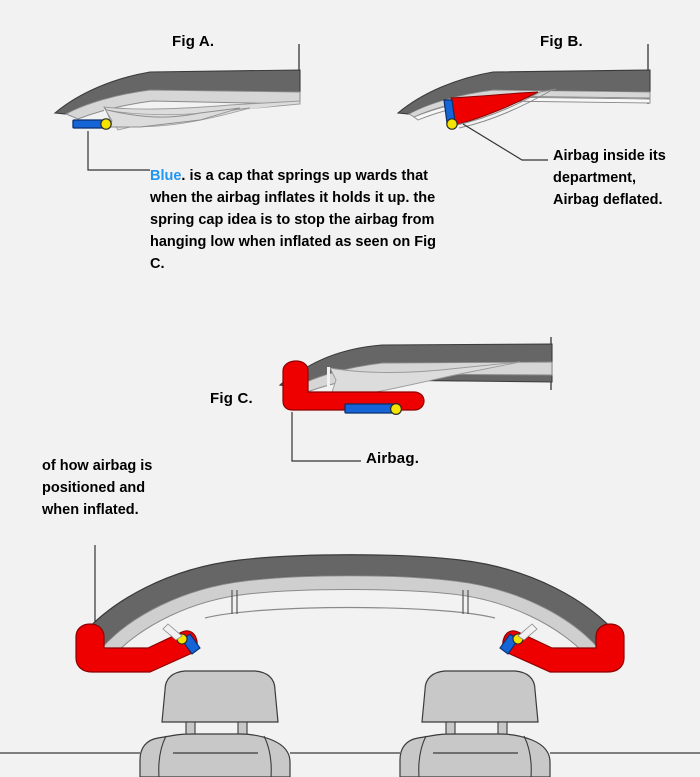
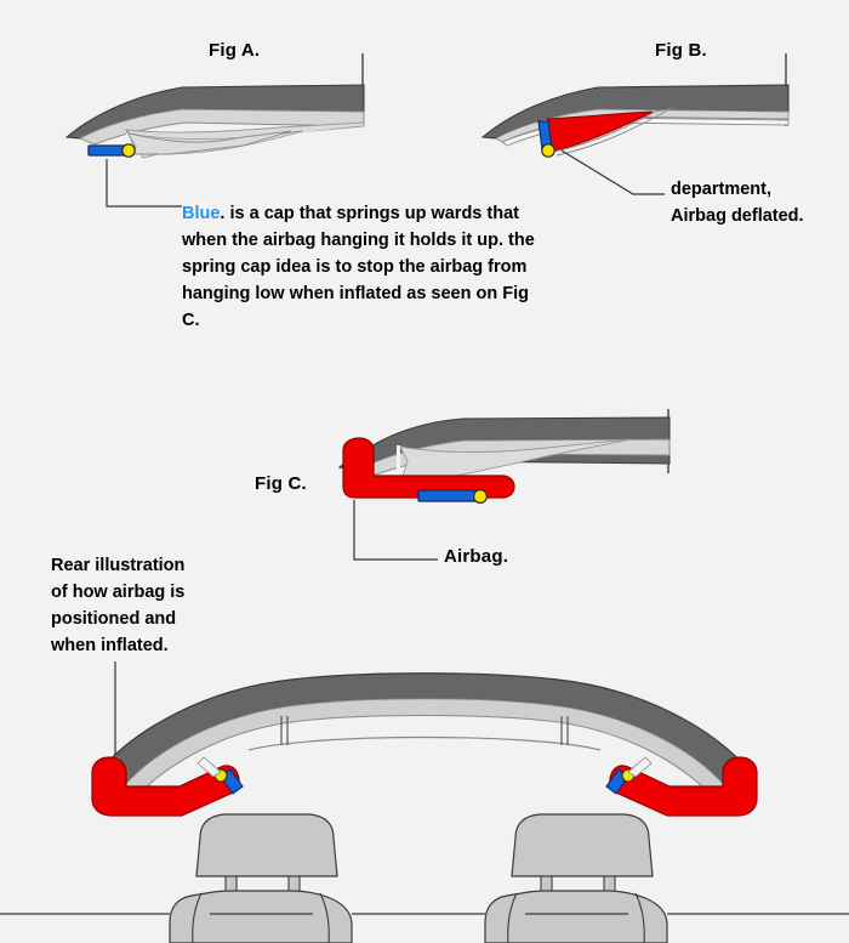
  Fig A.
  Fig B.
  Fig C.
  Airbag.
- Blue. is a cap that springs up wards that when the airbag inflates it holds it up. the spring cap idea is to stop the airbag from hanging low when inflated as seen on Fig C.
+ Blue. is a cap that springs up wards that when the airbag hanging it holds it up. the spring cap idea is to stop the airbag from hanging low when inflated as seen on Fig C.
- Airbag inside its
  department,
  Airbag deflated.
+ Rear illustration
  of how airbag is
  positioned and
  when inflated.
